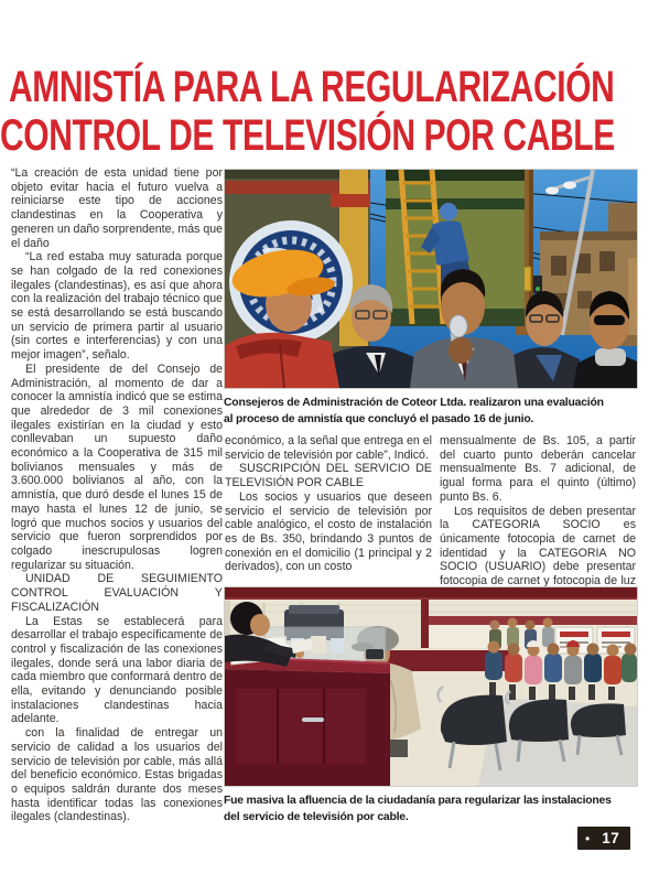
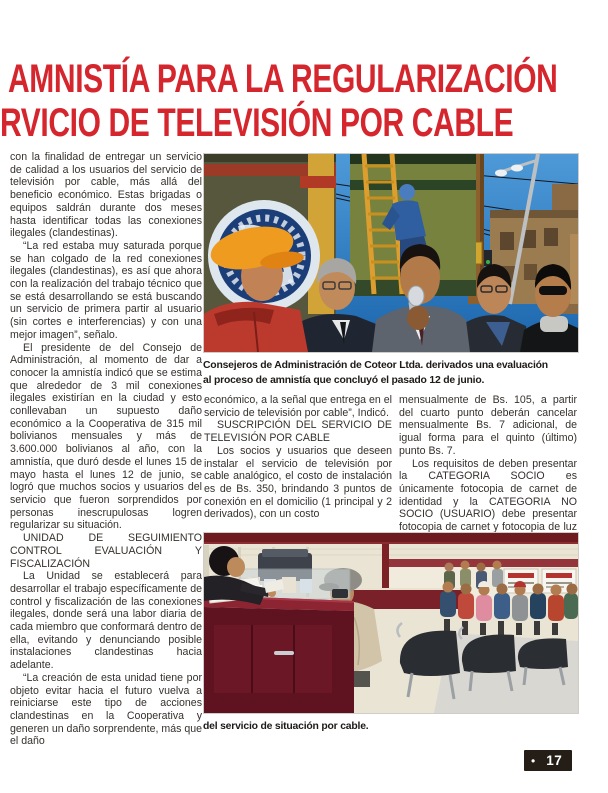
  AMNISTÍA PARA LA REGULARIZACIÓN
- CONTROL DE TELEVISIÓN POR CABLE
+ RVICIO DE TELEVISIÓN POR CABLE
- “La creación de esta unidad tiene por objeto evitar hacia el futuro vuelva a reiniciarse este tipo de acciones clandestinas en la Cooperativa y generen un daño sorprendente, más que el daño
+ con la finalidad de entregar un servicio de calidad a los usuarios del servicio de televisión por cable, más allá del beneficio económico. Estas brigadas o equipos saldrán durante dos meses hasta identificar todas las conexiones ilegales (clandestinas).
  “La red estaba muy saturada porque se han colgado de la red conexiones ilegales (clandestinas), es así que ahora con la realización del trabajo técnico que se está desarrollando se está buscando un servicio de primera partir al usuario (sin cortes e interferencias) y con una mejor imagen”, señalo.
- El presidente de del Consejo de Administración, al momento de dar a conocer la amnistía indicó que se estima que alrededor de 3 mil conexiones ilegales existirían en la ciudad y esto conllevaban un supuesto daño económico a la Cooperativa de 315 mil bolivianos mensuales y más de 3.600.000 bolivianos al año, con la amnistía, que duró desde el lunes 15 de mayo hasta el lunes 12 de junio, se logró que muchos socios y usuarios del servicio que fueron sorprendidos por colgado inescrupulosas logren regularizar su situación.
+ El presidente de del Consejo de Administración, al momento de dar a conocer la amnistía indicó que se estima que alrededor de 3 mil conexiones ilegales existirían en la ciudad y esto conllevaban un supuesto daño económico a la Cooperativa de 315 mil bolivianos mensuales y más de 3.600.000 bolivianos al año, con la amnistía, que duró desde el lunes 15 de mayo hasta el lunes 12 de junio, se logró que muchos socios y usuarios del servicio que fueron sorprendidos por personas inescrupulosas logren regularizar su situación.
  UNIDAD DE SEGUIMIENTO CONTROL EVALUACIÓN Y FISCALIZACIÓN
- La Estas se establecerá para desarrollar el trabajo específicamente de control y fiscalización de las conexiones ilegales, donde será una labor diaria de cada miembro que conformará dentro de ella, evitando y denunciando posible instalaciones clandestinas hacia adelante.
+ La Unidad se establecerá para desarrollar el trabajo específicamente de control y fiscalización de las conexiones ilegales, donde será una labor diaria de cada miembro que conformará dentro de ella, evitando y denunciando posible instalaciones clandestinas hacia adelante.
- con la finalidad de entregar un servicio de calidad a los usuarios del servicio de televisión por cable, más allá del beneficio económico. Estas brigadas o equipos saldrán durante dos meses hasta identificar todas las conexiones ilegales (clandestinas).
+ “La creación de esta unidad tiene por objeto evitar hacia el futuro vuelva a reiniciarse este tipo de acciones clandestinas en la Cooperativa y generen un daño sorprendente, más que el daño
- Consejeros de Administración de Coteor Ltda. realizaron una evaluación
+ Consejeros de Administración de Coteor Ltda. derivados una evaluación
- al proceso de amnistía que concluyó el pasado 16 de junio.
+ al proceso de amnistía que concluyó el pasado 12 de junio.
  económico, a la señal que entrega en el servicio de televisión por cable”, Indicó.
  SUSCRIPCIÓN DEL SERVICIO DE TELEVISIÓN POR CABLE
- Los socios y usuarios que deseen servicio el servicio de televisión por cable analógico, el costo de instalación es de Bs. 350, brindando 3 puntos de conexión en el domicilio (1 principal y 2 derivados), con un costo
+ Los socios y usuarios que deseen instalar el servicio de televisión por cable analógico, el costo de instalación es de Bs. 350, brindando 3 puntos de conexión en el domicilio (1 principal y 2 derivados), con un costo
- mensualmente de Bs. 105, a partir del cuarto punto deberán cancelar mensualmente Bs. 7 adicional, de igual forma para el quinto (último) punto Bs. 6.
+ mensualmente de Bs. 105, a partir del cuarto punto deberán cancelar mensualmente Bs. 7 adicional, de igual forma para el quinto (último) punto Bs. 7.
  Los requisitos de deben presentar la CATEGORIA SOCIO es únicamente fotocopia de carnet de identidad y la CATEGORIA NO SOCIO (USUARIO) debe presentar fotocopia de carnet y fotocopia de luz
- Fue masiva la afluencia de la ciudadanía para regularizar las instalaciones
- del servicio de televisión por cable.
+ del servicio de situación por cable.
  •
  17
